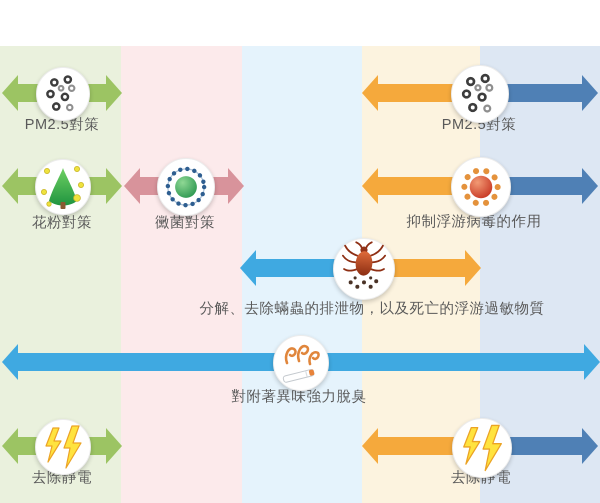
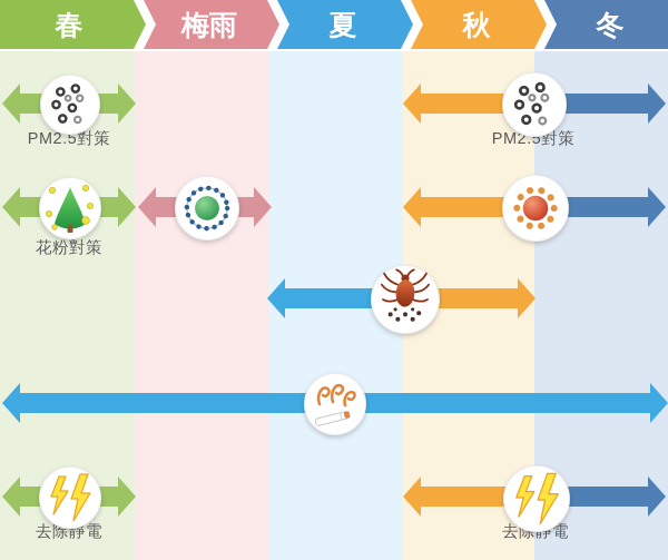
+ 春
+ 梅雨
+ 夏
+ 秋
+ 冬
  PM2.5對策
  PM2.5對策
  花粉對策
- 黴菌對策
- 抑制浮游病毒的作用
- 分解、去除蟎蟲的排泄物，以及死亡的浮游過敏物質
- 對附著異味強力脫臭
  去除靜電
  去除靜電
